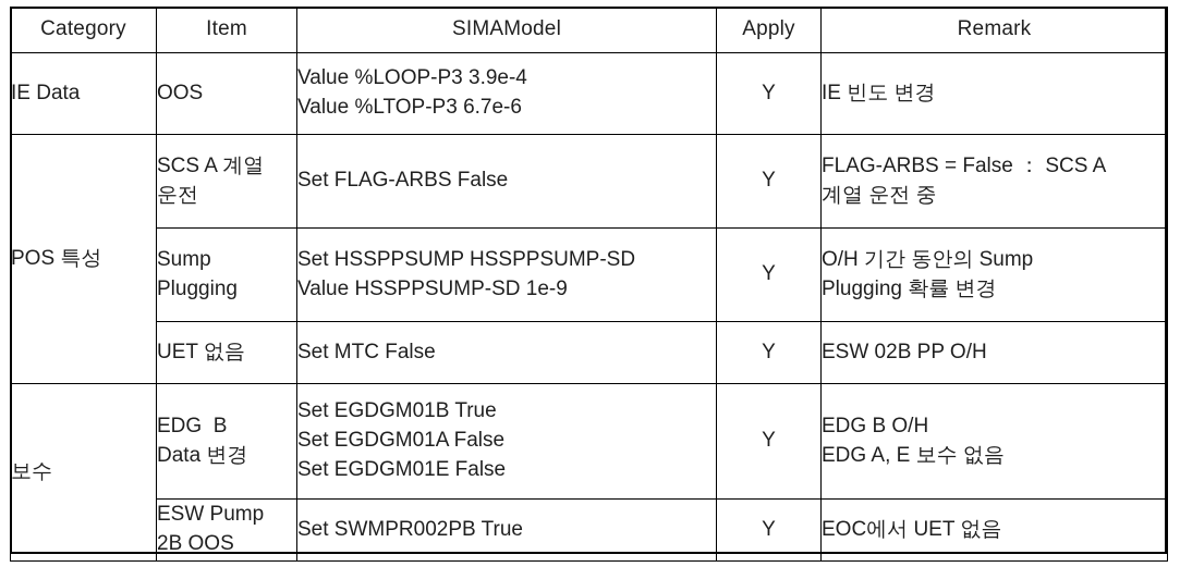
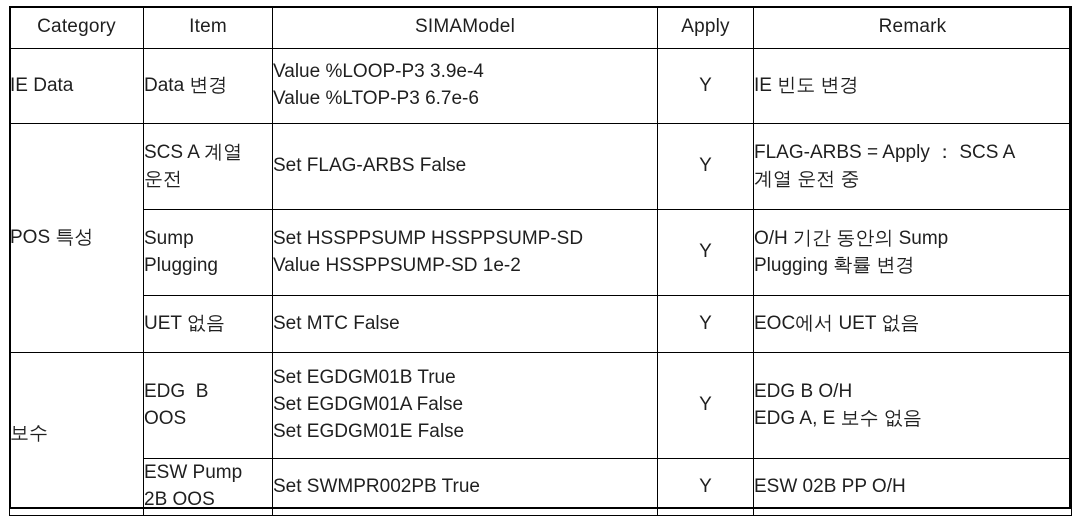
  Category	Item	SIMAModel	Apply	Remark
- IE Data	OOS	Value %LOOP-P3 3.9e-4Value %LTOP-P3 6.7e-6	Y	IE 빈도 변경
+ IE Data	Data 변경	Value %LOOP-P3 3.9e-4Value %LTOP-P3 6.7e-6	Y	IE 빈도 변경
- POS 특성	SCS A 계열운전	Set FLAG-ARBS False	Y	FLAG-ARBS = False ： SCS A계열 운전 중
+ POS 특성	SCS A 계열운전	Set FLAG-ARBS False	Y	FLAG-ARBS = Apply ： SCS A계열 운전 중
- SumpPlugging	Set HSSPPSUMP HSSPPSUMP-SDValue HSSPPSUMP-SD 1e-9	Y	O/H 기간 동안의 SumpPlugging 확률 변경
+ SumpPlugging	Set HSSPPSUMP HSSPPSUMP-SDValue HSSPPSUMP-SD 1e-2	Y	O/H 기간 동안의 SumpPlugging 확률 변경
- UET 없음	Set MTC False	Y	ESW 02B PP O/H
+ UET 없음	Set MTC False	Y	EOC에서 UET 없음
- 보수	EDG BData 변경	Set EGDGM01B TrueSet EGDGM01A FalseSet EGDGM01E False	Y	EDG B O/HEDG A, E 보수 없음
+ 보수	EDG BOOS	Set EGDGM01B TrueSet EGDGM01A FalseSet EGDGM01E False	Y	EDG B O/HEDG A, E 보수 없음
- ESW Pump2B OOS	Set SWMPR002PB True	Y	EOC에서 UET 없음
+ ESW Pump2B OOS	Set SWMPR002PB True	Y	ESW 02B PP O/H
